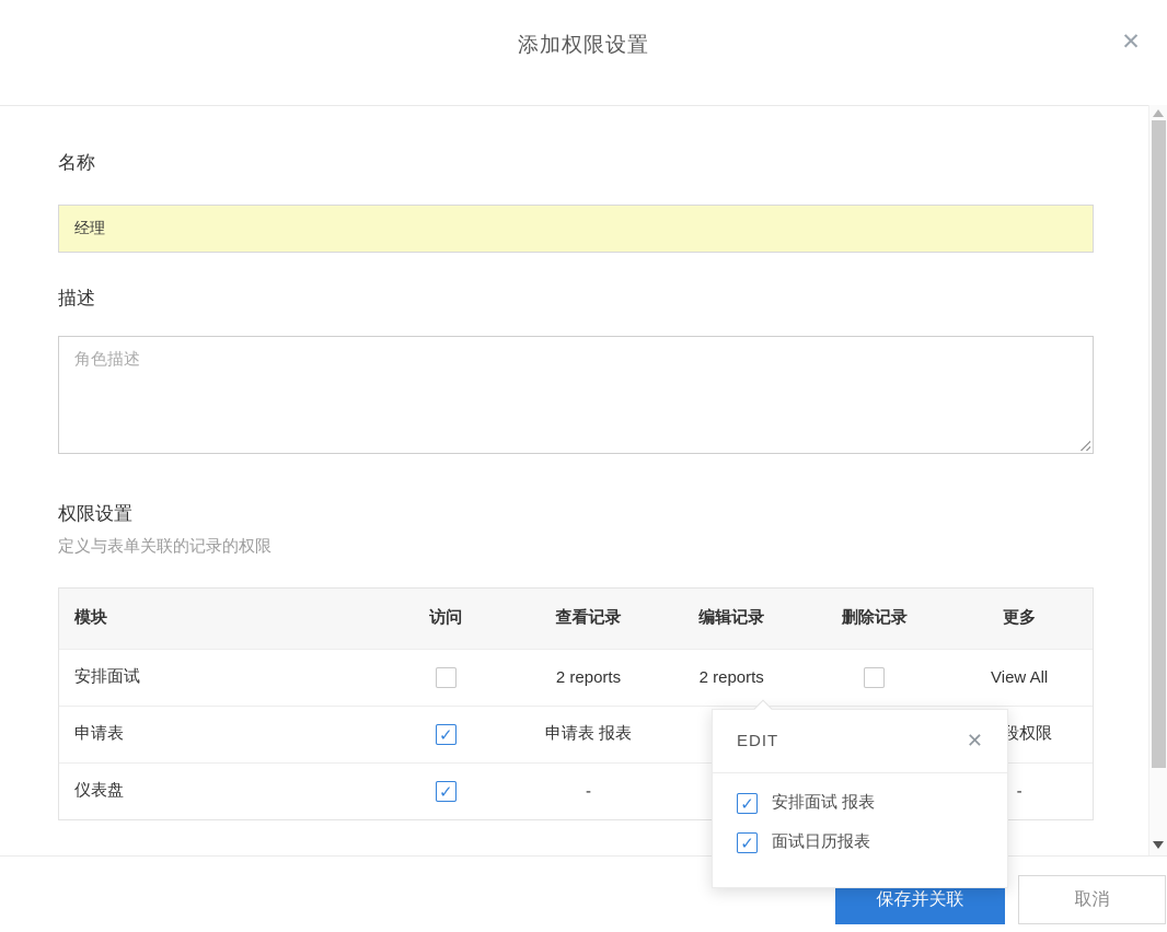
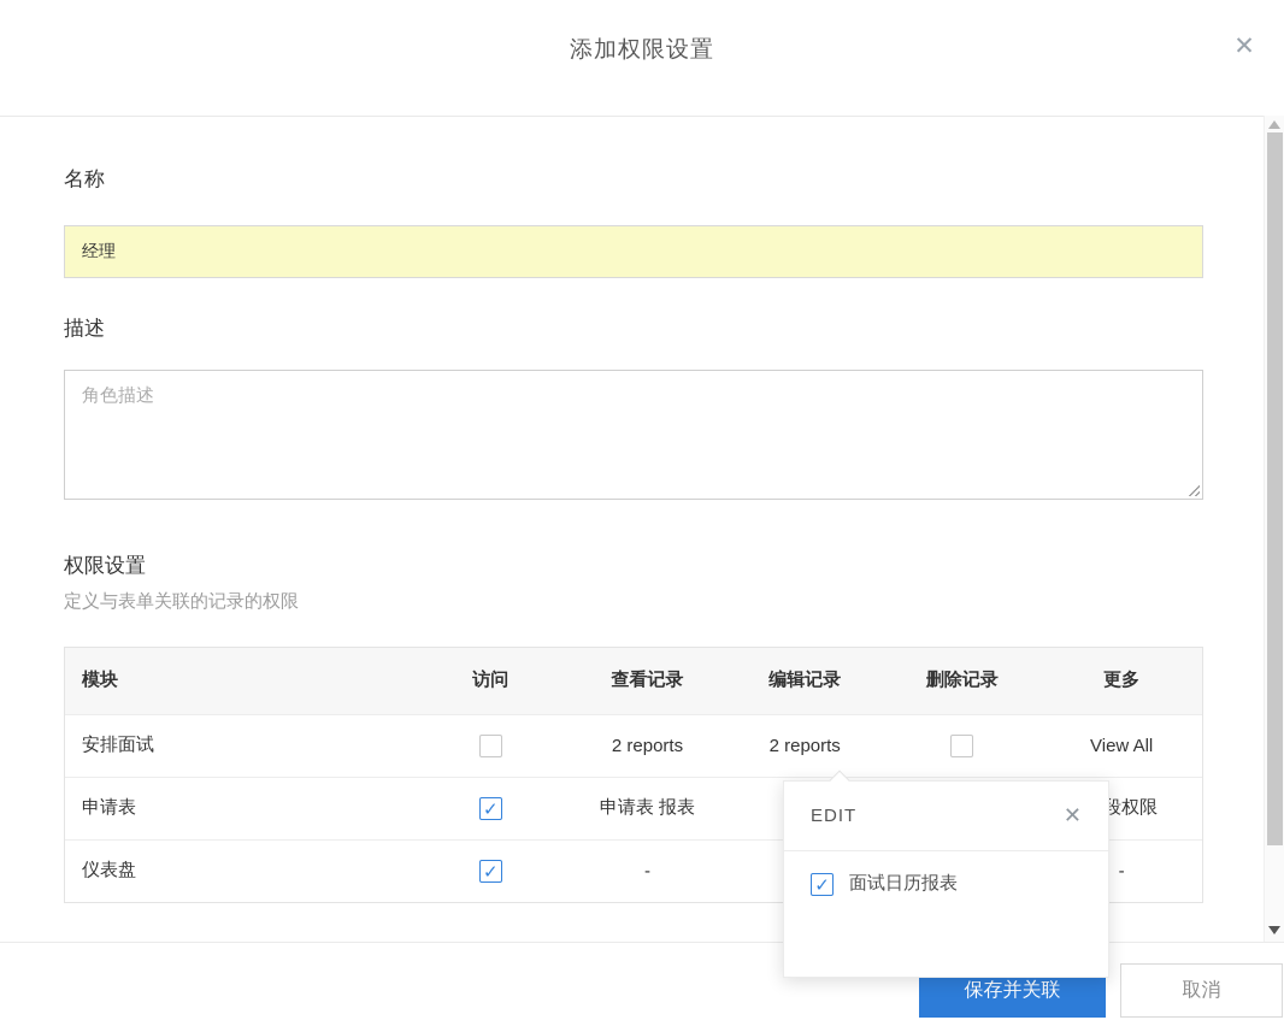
  添加权限设置
  ✕
  名称
  经理
  描述
  角色描述
  权限设置
  定义与表单关联的记录的权限
  模块
  访问
  查看记录
  编辑记录
  删除记录
  更多
  安排面试
  2 reports
  2 reports
  View All
  申请表
  申请表 报表
  段权限
  仪表盘
  -
  -
  EDIT
  ✕
- 安排面试 报表
  面试日历报表
  保存并关联
  取消
